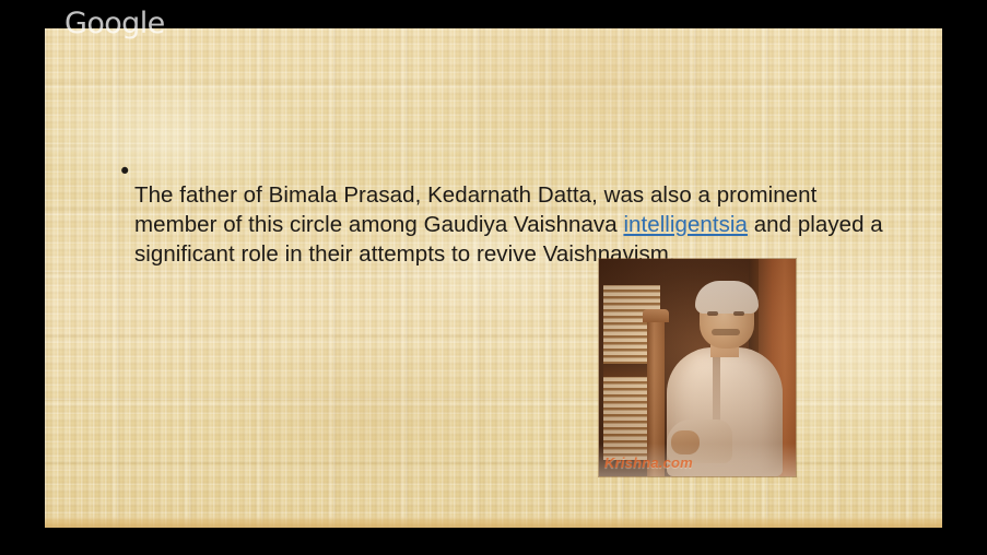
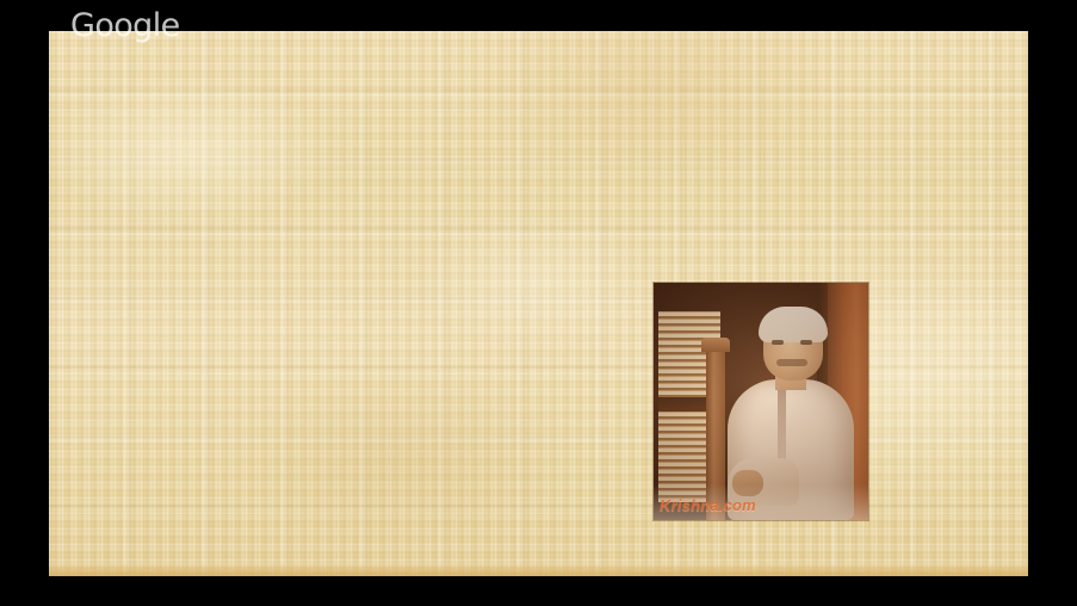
- •
- The father of Bimala Prasad, Kedarnath Datta, was also a prominent member of this circle among Gaudiya Vaishnava intelligentsia and played a significant role in their attempts to revive Vaishnavism.
  Krishna.com
  Google
